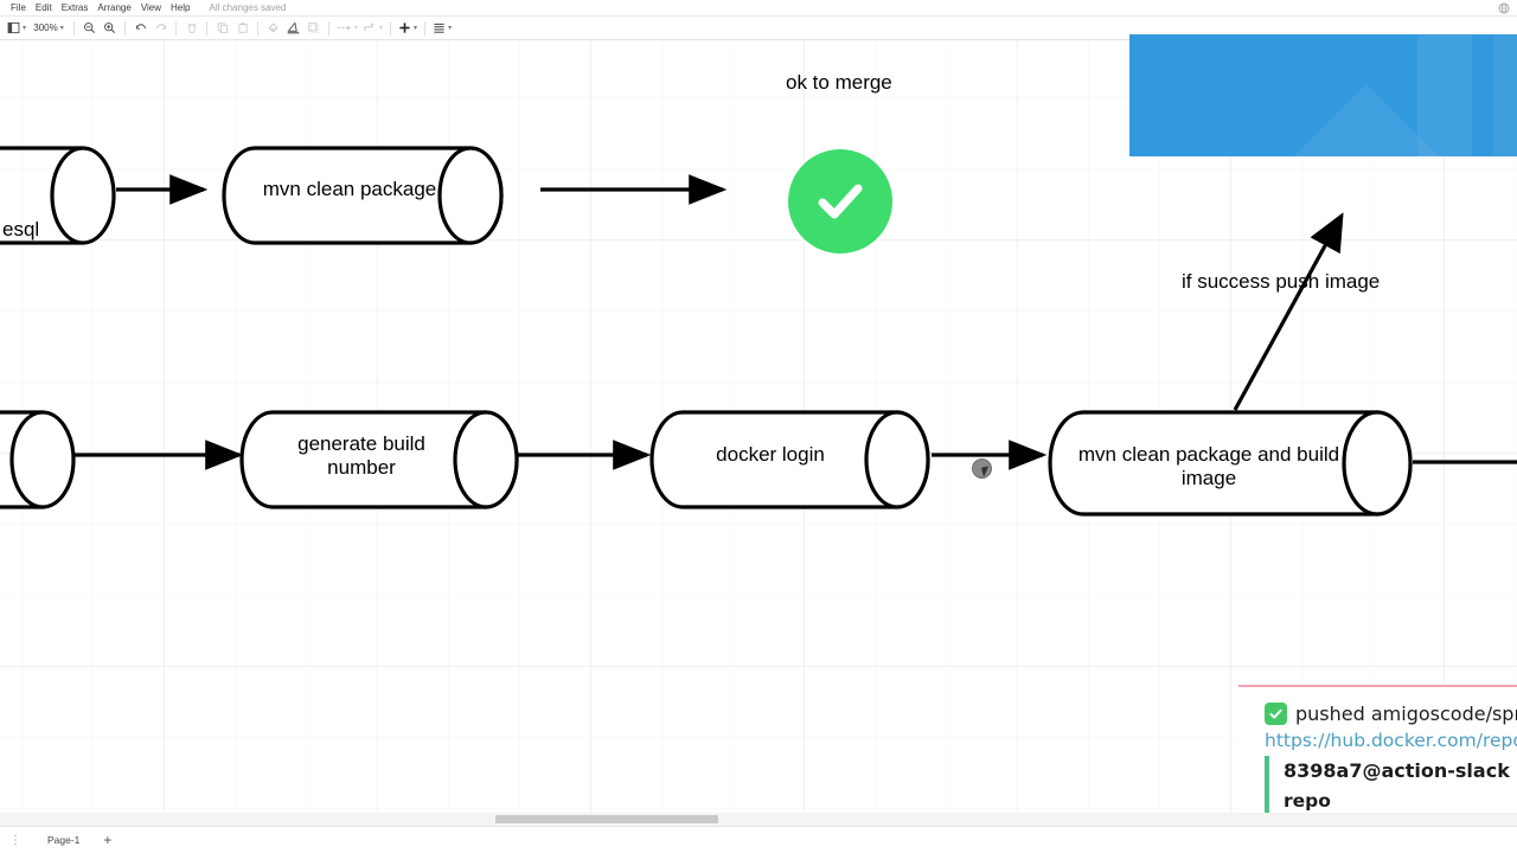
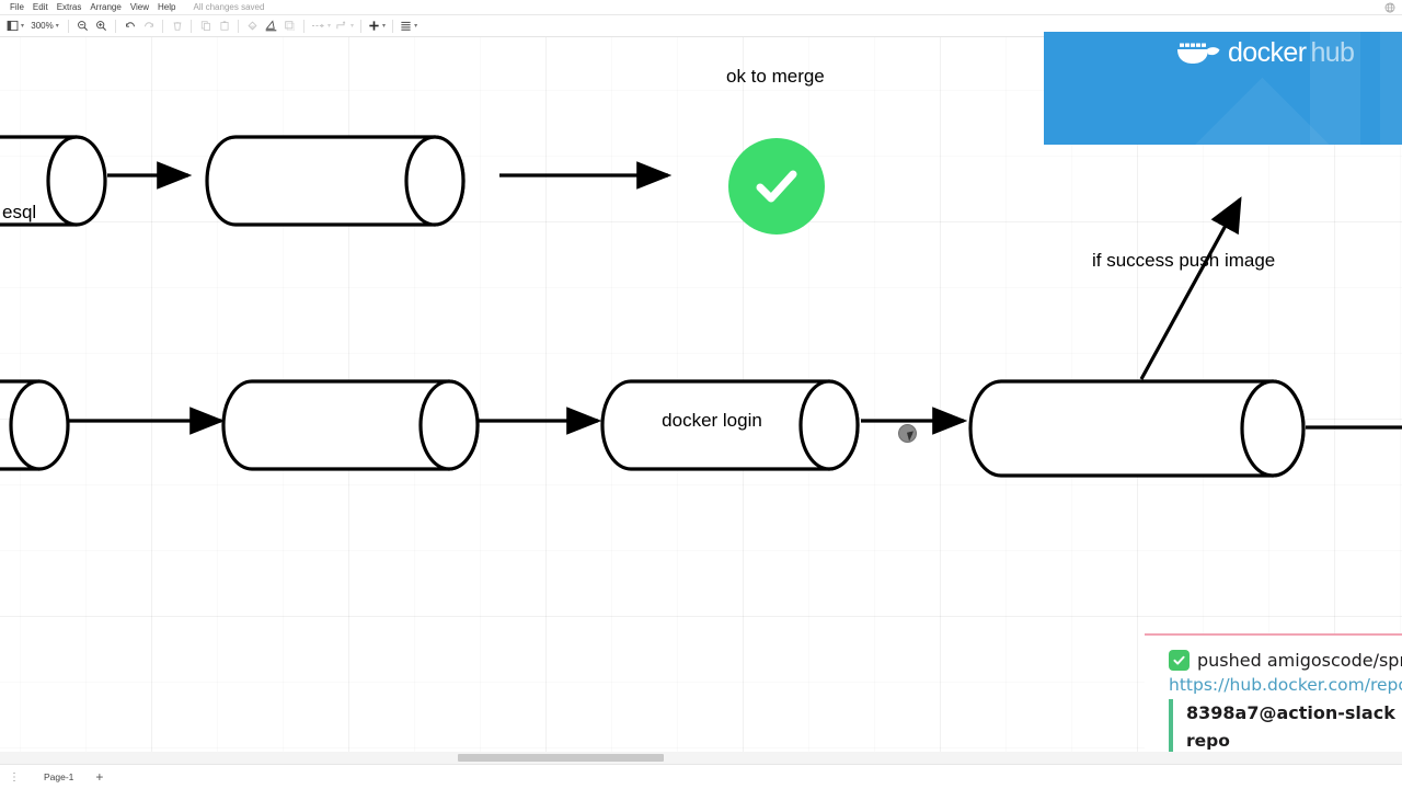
  File
  Edit
  Extras
  Arrange
  View
  Help
  All changes saved
  300%
  esql
- mvn clean package
- generate build
- number
  docker login
- mvn clean package and build
- image
  ok to merge
  if success push image
+ docker
+ hub
  pushed amigoscode/sp
  https://hub.docker.com/rep
  8398a7@action-slack
  repo
  ⋮
  Page-1
  +
